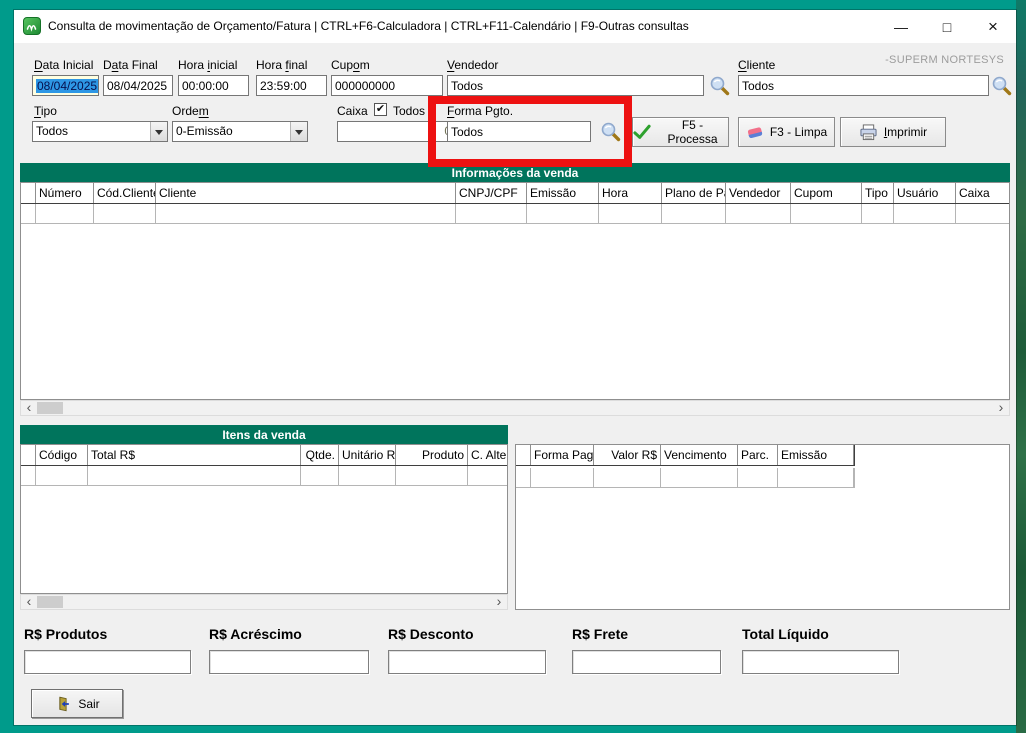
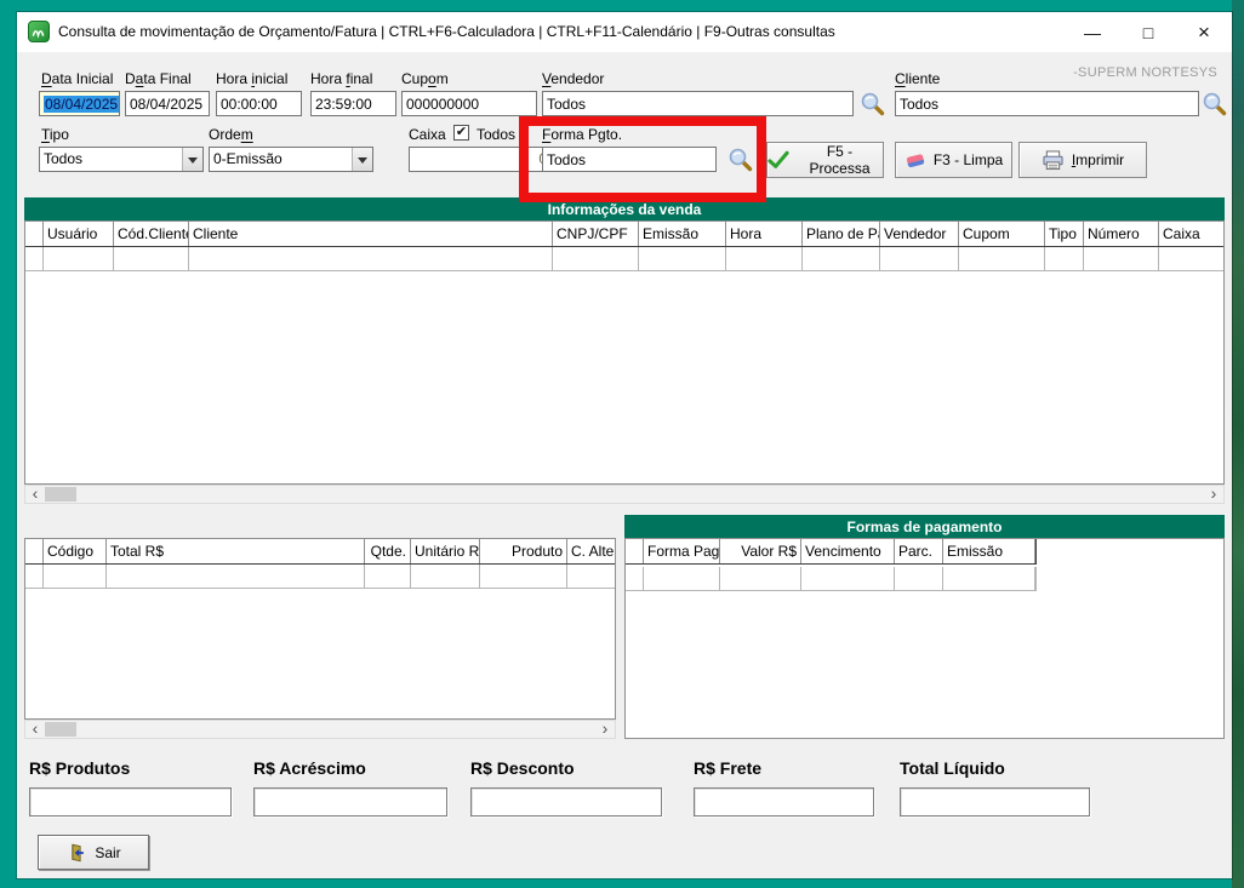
  Consulta de movimentação de Orçamento/Fatura | CTRL+F6-Calculadora | CTRL+F11-Calendário | F9-Outras consultas
  —
  □
  ×
  -SUPERM NORTESYS
  Data Inicial
  Data Final
  Hora inicial
  Hora final
  Cupom
  Vendedor
  Cliente
  08/04/2025
  08/04/2025
  00:00:00
  23:59:00
  000000000
  Todos
  Todos
  Tipo
  Ordem
  Caixa
  ✔
  Todos
  Forma Pgto.
  Todos
  0-Emissão
  Todos
  F5 - Processa
  F3 - Limpa
  Imprimir
  Informações da venda
- Número
+ Usuário
  Cód.Client
  Cliente
  CNPJ/CPF
  Emissão
  Hora
  Plano de P
  Vendedor
  Cupom
  Tipo
- Usuário
+ Número
  Caixa
  ‹
  ›
- Itens da venda
  Código
  Total R$
  Qtde.
  Unitário R
  Produto
  C. Alte
  ‹
  ›
+ Formas de pagamento
  Forma Pag
  Valor R$
  Vencimento
  Parc.
  Emissão
  R$ Produtos
  R$ Acréscimo
  R$ Desconto
  R$ Frete
  Total Líquido
  Sair
